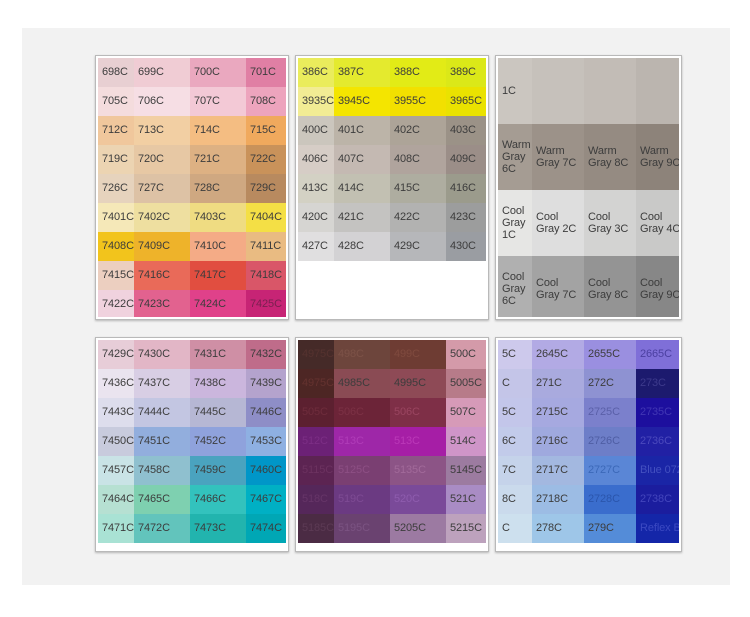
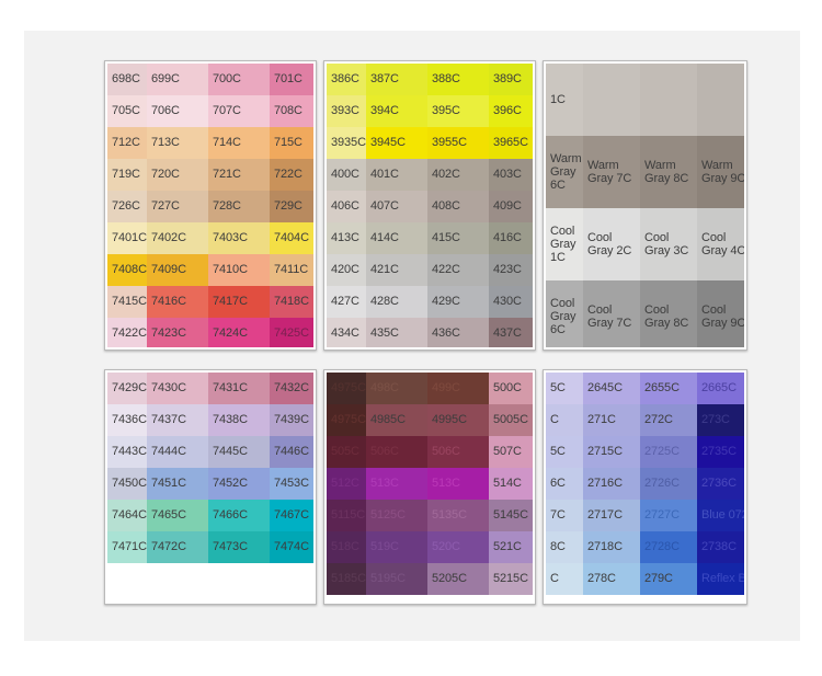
  698C
  699C
  700C
  701C
  705C
  706C
  707C
  708C
  712C
  713C
  714C
  715C
  719C
  720C
  721C
  722C
  726C
  727C
  728C
  729C
  7401C
  7402C
  7403C
  7404C
  7408C
  7409C
  7410C
  7411C
  7415C
  7416C
  7417C
  7418C
  7422C
  7423C
  7424C
  7425C
  386C
  387C
  388C
  389C
+ 393C
+ 394C
+ 395C
+ 396C
  3935C
  3945C
  3955C
  3965C
  400C
  401C
  402C
  403C
  406C
  407C
  408C
  409C
  413C
  414C
  415C
  416C
  420C
  421C
  422C
  423C
  427C
  428C
  429C
  430C
+ 434C
+ 435C
+ 436C
+ 437C
  1C
  Warm Gray 6C
  Warm Gray 7C
  Warm Gray 8C
  Warm Gray 9C
  Cool Gray 1C
  Cool Gray 2C
  Cool Gray 3C
  Cool Gray 4C
  Cool Gray 6C
  Cool Gray 7C
  Cool Gray 8C
  Cool Gray 9C
  7429C
  7430C
  7431C
  7432C
  7436C
  7437C
  7438C
  7439C
  7443C
  7444C
  7445C
  7446C
  7450C
  7451C
  7452C
  7453C
- 7457C
- 7458C
- 7459C
- 7460C
  7464C
  7465C
  7466C
  7467C
  7471C
  7472C
  7473C
  7474C
  500C
  4985C
  4995C
  5005C
  506C
  507C
  513C
  514C
  5145C
  521C
  5205C
  5215C
  5C
  2645C
  2655C
  2665C
  C
  271C
  272C
  273C
  5C
  2715C
  2725C
  2735C
  6C
  2716C
  2726C
  2736C
  7C
  2717C
  2727C
  Blue 07
  8C
  2718C
  2728C
  2738C
  C
  278C
  279C
